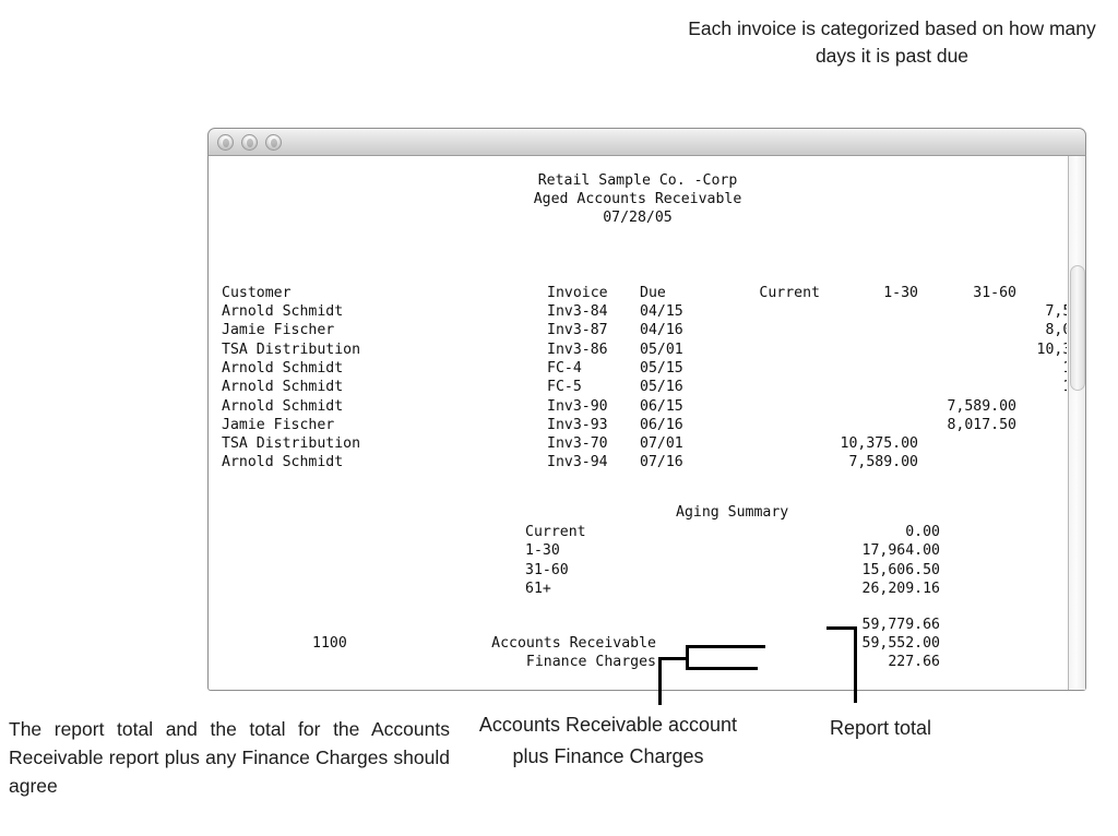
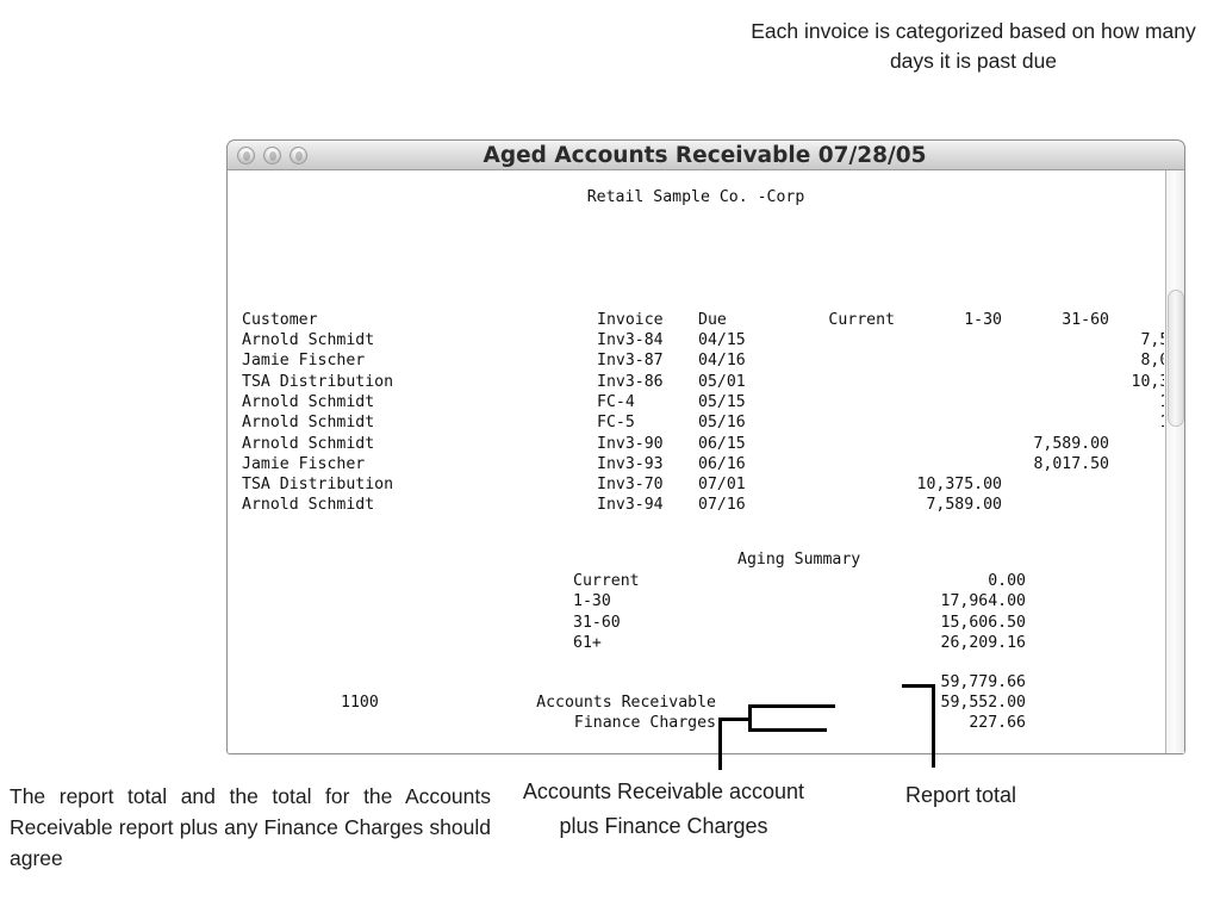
  Each invoice is categorized based on how many days it is past due
+ Aged Accounts Receivable 07/28/05
  Retail Sample Co. -Corp
- Aged Accounts Receivable
- 07/28/05
  Customer
  Invoice
  Due
  Current
  1-30
  31-60
  Arnold Schmidt
  Inv3-84
  04/15
  Jamie Fischer
  Inv3-87
  04/16
  TSA Distribution
  Inv3-86
  05/01
  Arnold Schmidt
  FC-4
  05/15
  Arnold Schmidt
  FC-5
  05/16
  Arnold Schmidt
  Inv3-90
  06/15
  7,589.00
  Jamie Fischer
  Inv3-93
  06/16
  8,017.50
  TSA Distribution
  Inv3-70
  07/01
  10,375.00
  Arnold Schmidt
  Inv3-94
  07/16
  7,589.00
  Aging Summary
  Current
  0.00
  1-30
  17,964.00
  31-60
  15,606.50
  61+
  26,209.16
  59,779.66
  1100
  Accounts Receivable
  59,552.00
  Finance Charges
  227.66
  The report total and the total for the Accounts Receivable report plus any Finance Charges should agree
  Accounts Receivable account plus Finance Charges
  Report total
